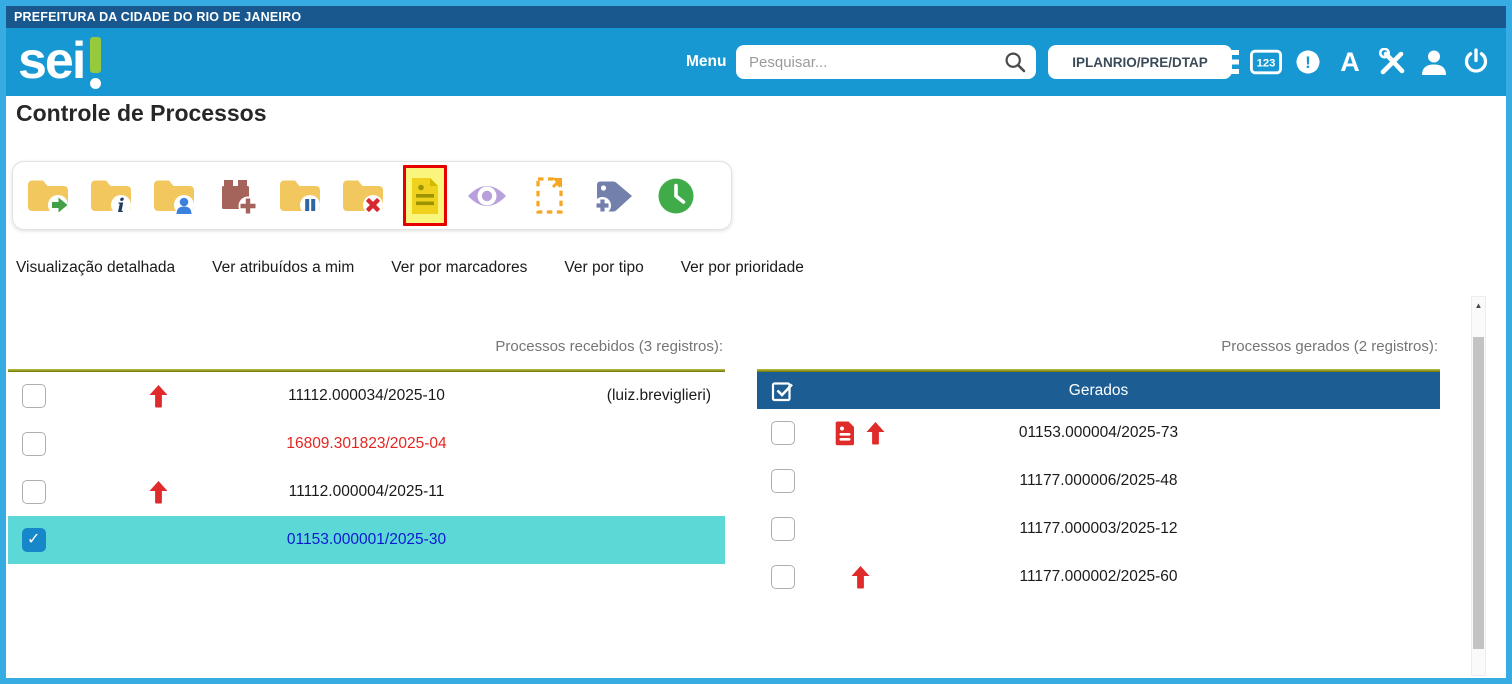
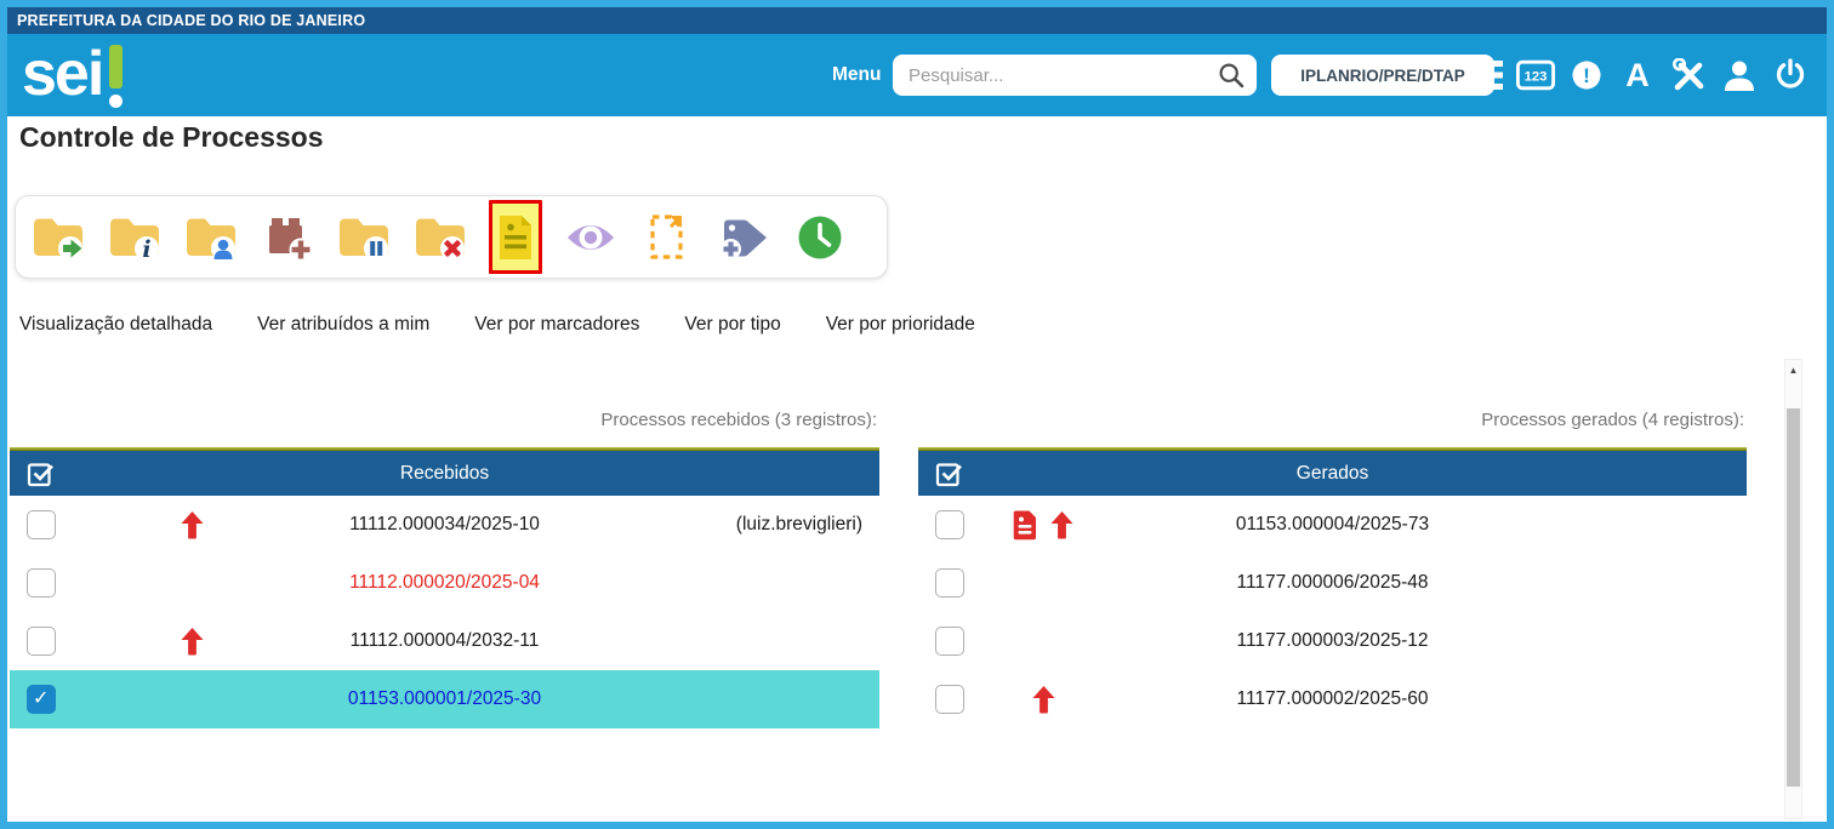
  PREFEITURA DA CIDADE DO RIO DE JANEIRO
  sei
  Menu
  Pesquisar...
  IPLANRIO/PRE/DTAP
  123
  !
  A
  Controle de Processos
  i
  Visualização detalhada
  Ver atribuídos a mim
  Ver por marcadores
  Ver por tipo
  Ver por prioridade
  Processos recebidos (3 registros):
+ Recebidos
  11112.000034/2025-10
  (luiz.breviglieri)
- 16809.301823/2025-04
+ 11112.000020/2025-04
- 11112.000004/2025-11
+ 11112.000004/2032-11
  01153.000001/2025-30
- Processos gerados (2 registros):
+ Processos gerados (4 registros):
  Gerados
  01153.000004/2025-73
  11177.000006/2025-48
  11177.000003/2025-12
  11177.000002/2025-60
  ▲
